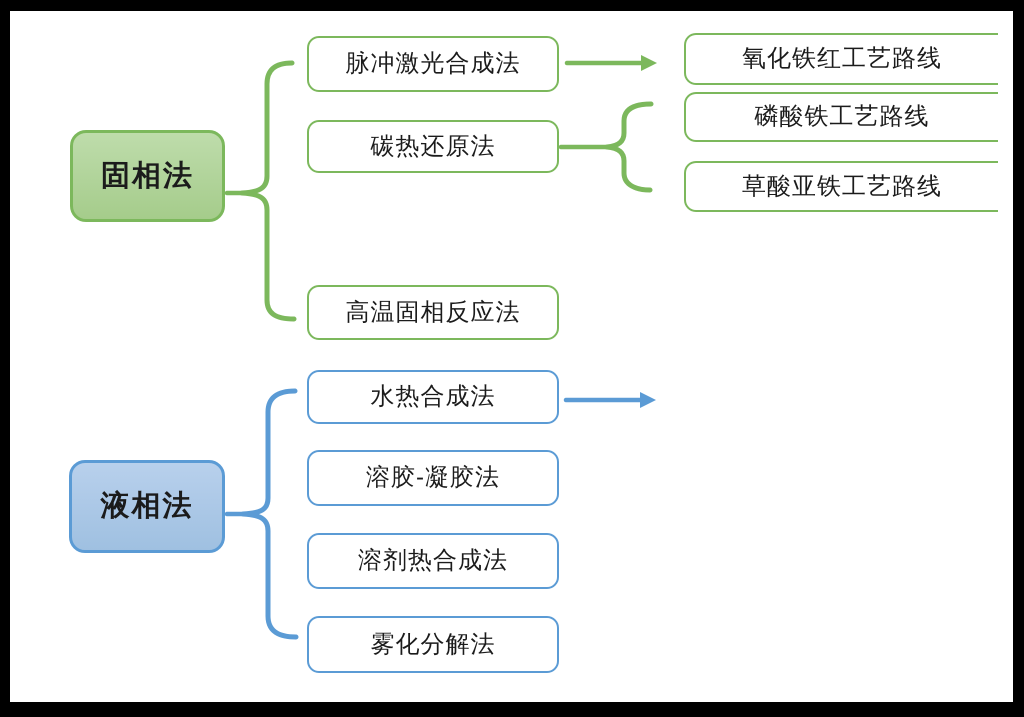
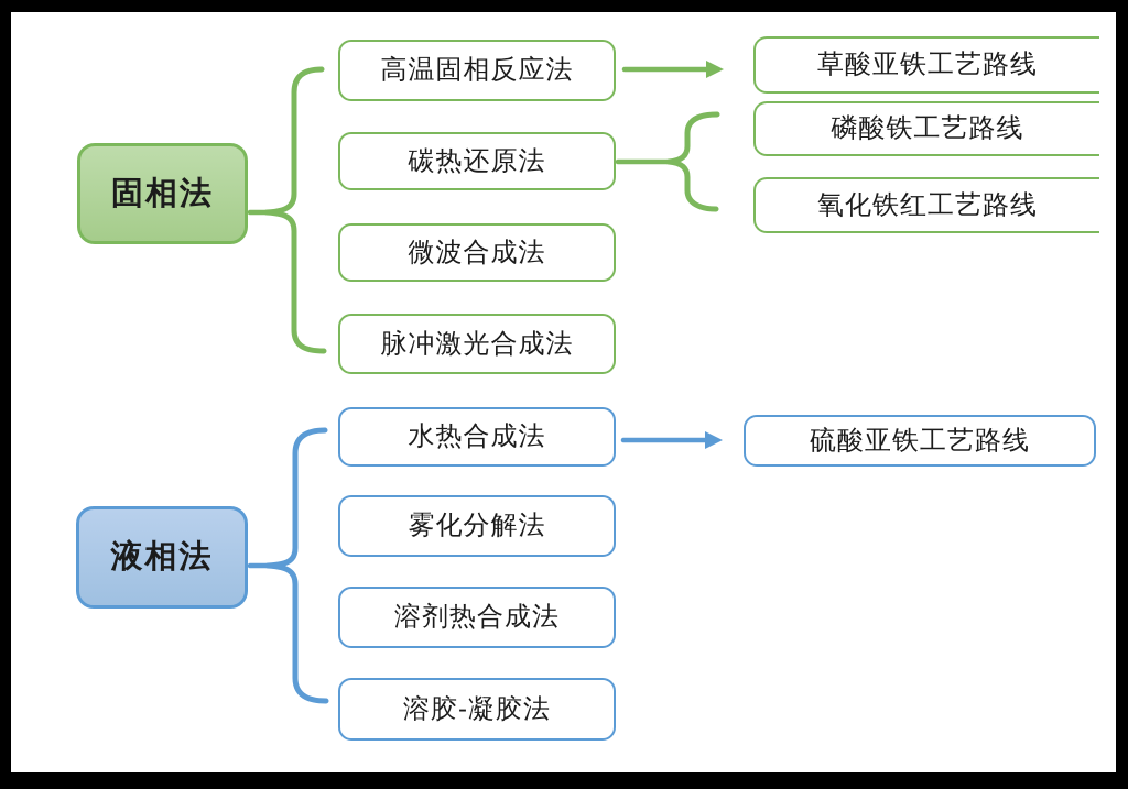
  固相法
- 脉冲激光合成法
+ 高温固相反应法
  碳热还原法
+ 微波合成法
- 高温固相反应法
+ 脉冲激光合成法
- 氧化铁红工艺路线
+ 草酸亚铁工艺路线
  磷酸铁工艺路线
- 草酸亚铁工艺路线
+ 氧化铁红工艺路线
  液相法
  水热合成法
- 溶胶-凝胶法
+ 雾化分解法
  溶剂热合成法
- 雾化分解法
+ 溶胶-凝胶法
+ 硫酸亚铁工艺路线
